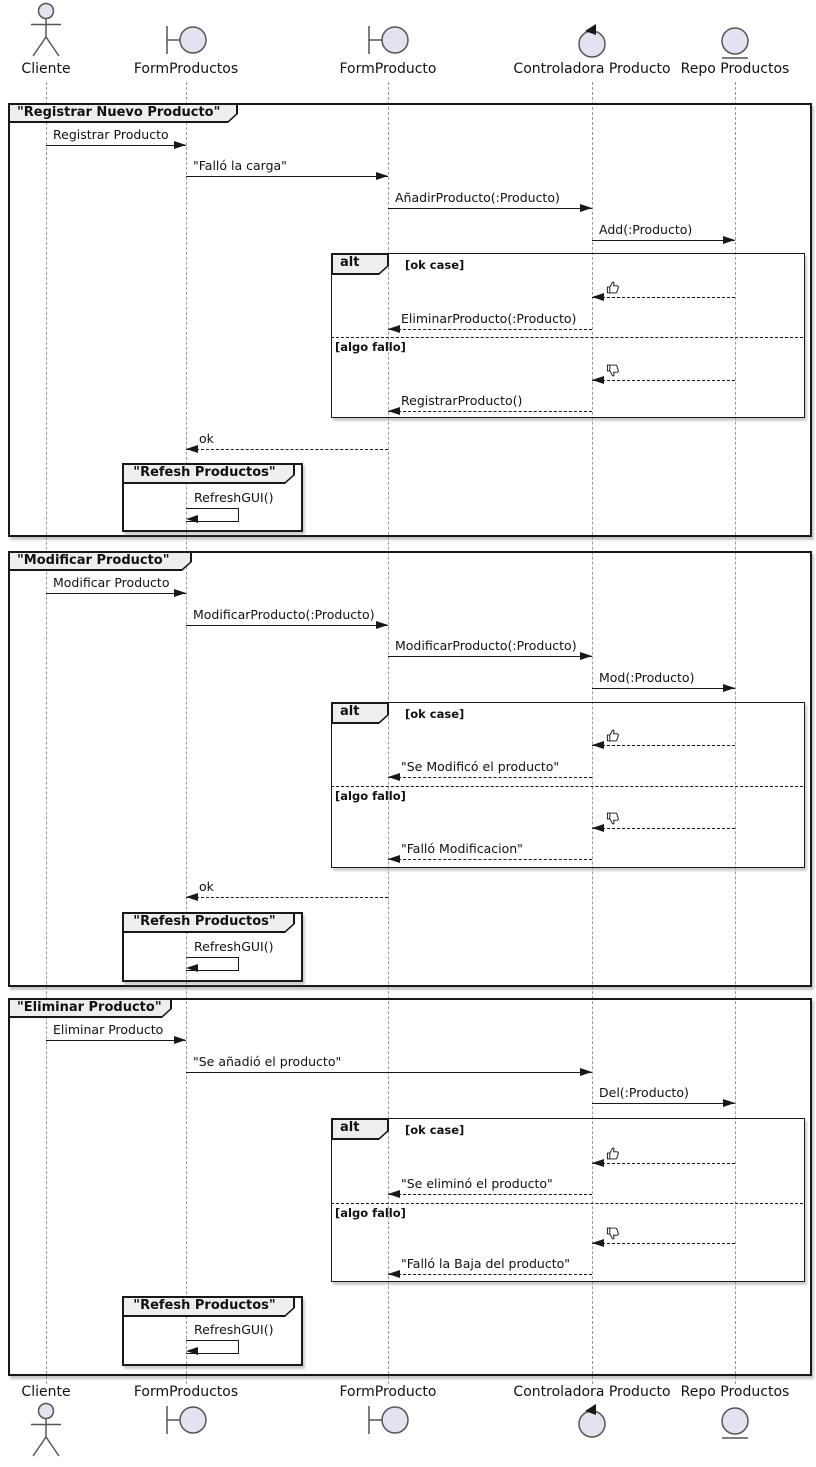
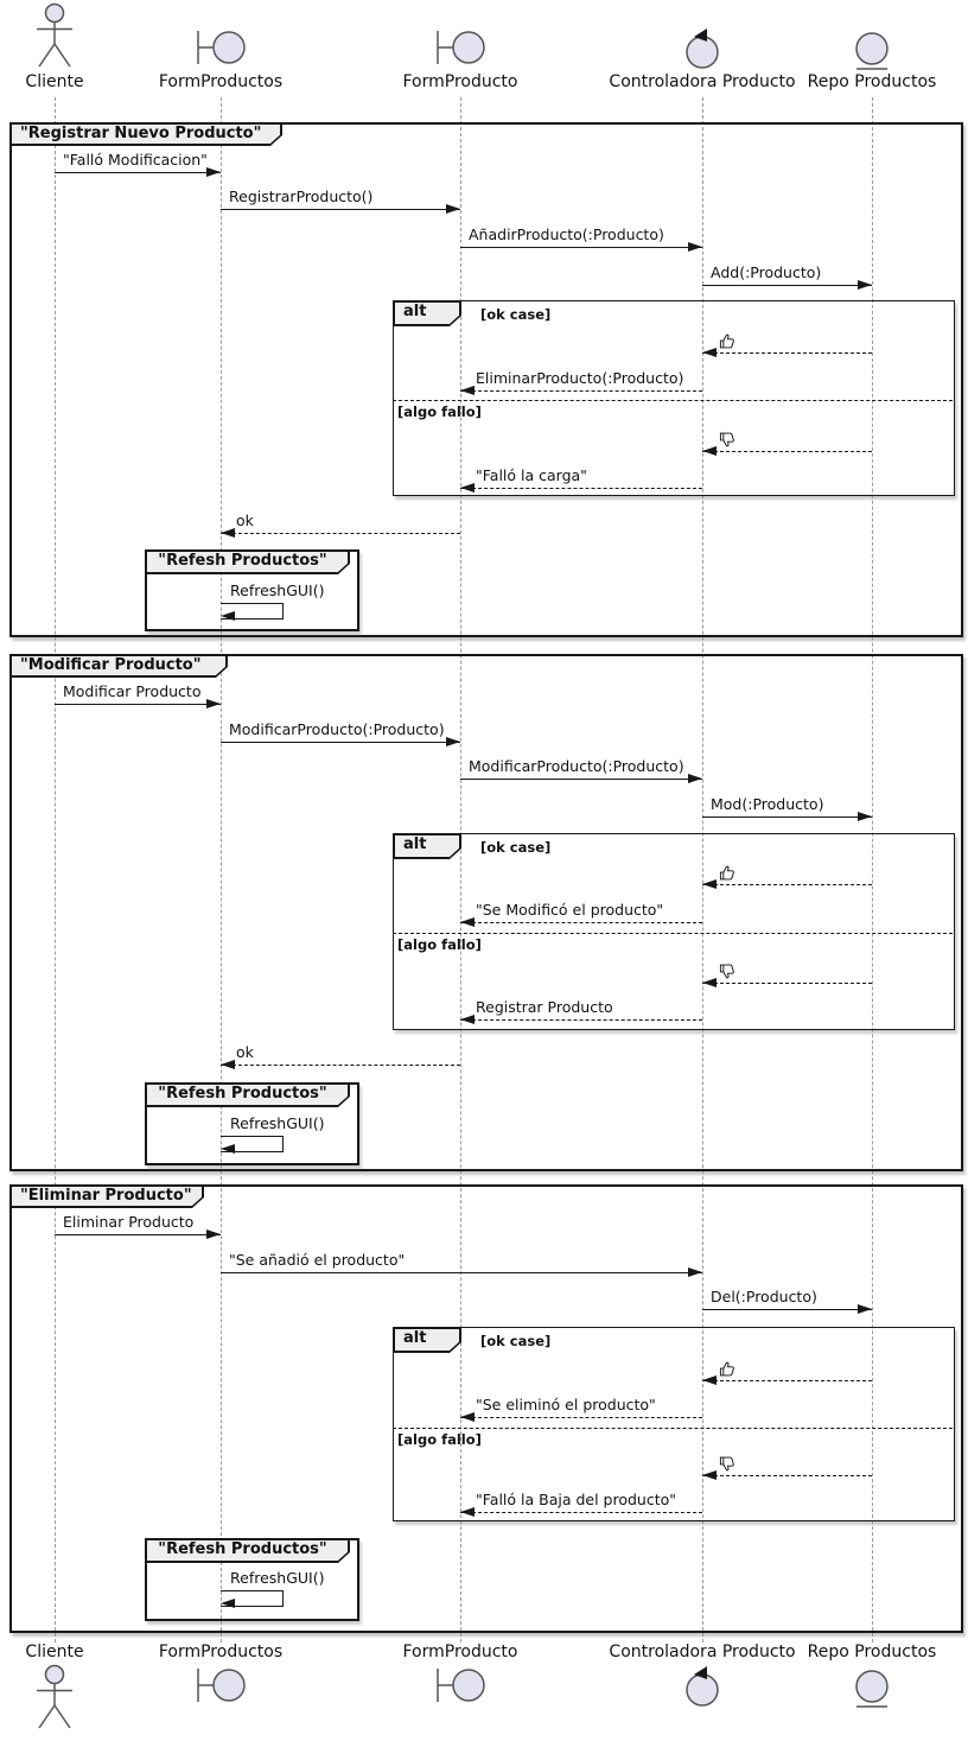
  Cliente
  Cliente
  FormProductos
  FormProductos
  FormProducto
  FormProducto
  Controladora Producto
  Controladora Producto
  Repo Productos
  Repo Productos
  "Registrar Nuevo Producto"
  "Modificar Producto"
  "Eliminar Producto"
  alt
  [ok case]
  [algo fallo]
  alt
  [ok case]
  [algo fallo]
  alt
  [ok case]
  [algo fallo]
  "Refesh Productos"
  "Refesh Productos"
  "Refesh Productos"
- Registrar Producto
+ "Falló Modificacion"
- "Falló la carga"
+ RegistrarProducto()
  AñadirProducto(:Producto)
  Add(:Producto)
  EliminarProducto(:Producto)
- RegistrarProducto()
+ "Falló la carga"
  ok
  Modificar Producto
  ModificarProducto(:Producto)
  ModificarProducto(:Producto)
  Mod(:Producto)
  "Se Modificó el producto"
- "Falló Modificacion"
+ Registrar Producto
  ok
  Eliminar Producto
  "Se añadió el producto"
  Del(:Producto)
  "Se eliminó el producto"
  "Falló la Baja del producto"
  RefreshGUI()
  RefreshGUI()
  RefreshGUI()
